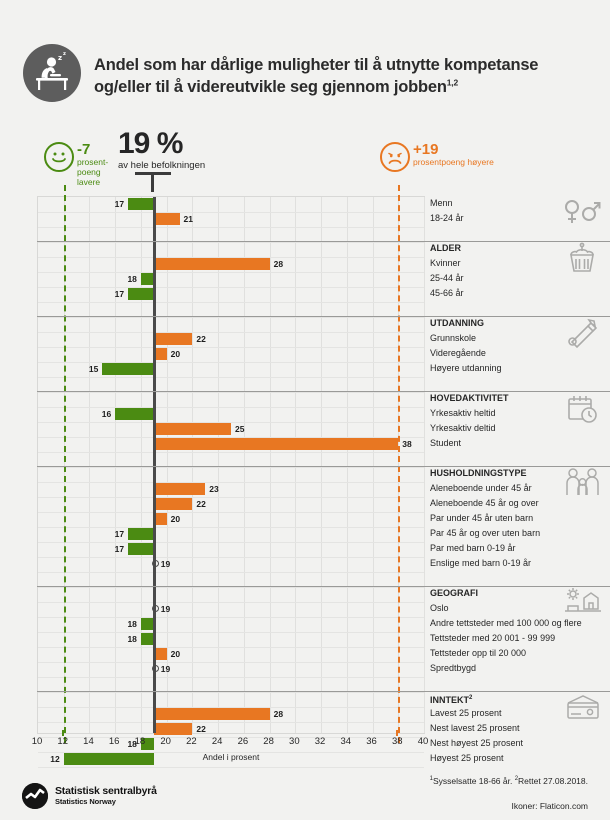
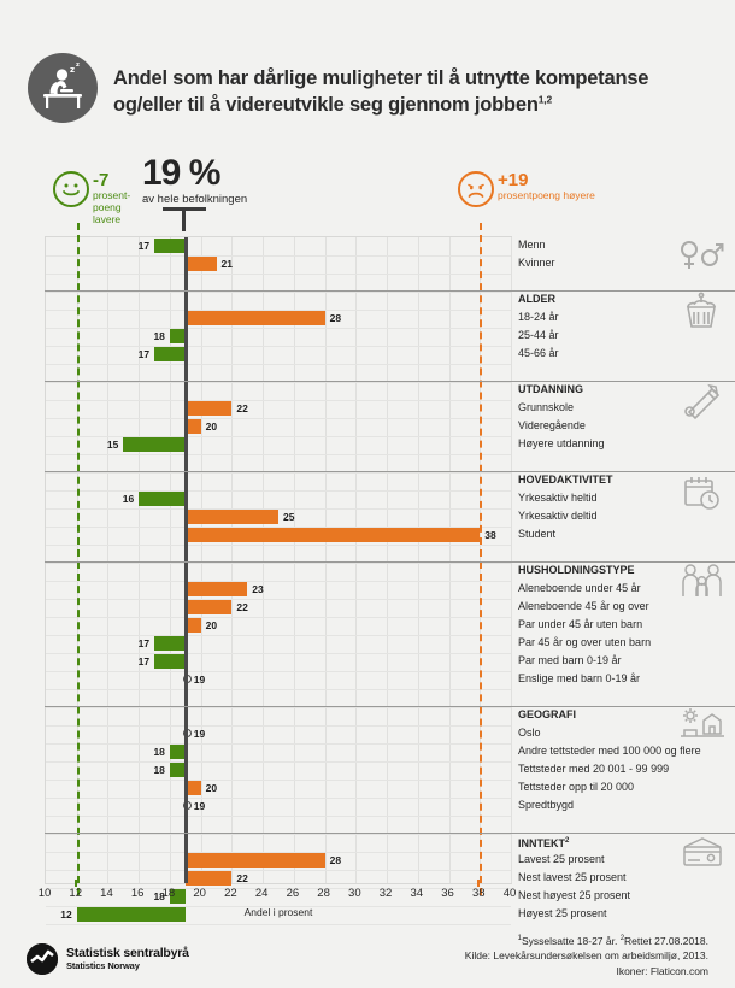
  z
  Andel som har dårlige muligheter til å utnytte kompetanse
  og/eller til å videreutvikle seg gjennom jobben1,2
  -7
  prosent-
  poeng
  lavere
  19 %
  av hele befolkningen
  +19
  prosentpoeng høyere
  17
  21
  28
  18
  17
  22
  20
  15
  16
  25
  38
  23
  22
  20
  17
  17
  19
  19
  18
  18
  20
  19
  28
  22
  18
  12
  Menn
- 18-24 år
+ Kvinner
  ALDER
- Kvinner
+ 18-24 år
  25-44 år
  45-66 år
  UTDANNING
  Grunnskole
  Videregående
  Høyere utdanning
  HOVEDAKTIVITET
  Yrkesaktiv heltid
  Yrkesaktiv deltid
  Student
  HUSHOLDNINGSTYPE
  Aleneboende under 45 år
  Aleneboende 45 år og over
  Par under 45 år uten barn
  Par 45 år og over uten barn
  Par med barn 0-19 år
  Enslige med barn 0-19 år
  GEOGRAFI
  Oslo
  Andre tettsteder med 100 000 og flere
  Tettsteder med 20 001 - 99 999
  Tettsteder opp til 20 000
  Spredtbygd
  INNTEKT
  Lavest 25 prosent
  Nest lavest 25 prosent
  Nest høyest 25 prosent
  Høyest 25 prosent
  10
  12
  14
  16
  18
  20
  22
  24
  26
  28
  30
  32
  34
  36
  38
  40
  Andel i prosent
  Statistisk sentralbyrå
  Statistics Norway
- Sysselsatte 18-66 år. Rettet 27.08.2018.
+ Sysselsatte 18-27 år. Rettet 27.08.2018.
+ Kilde: Levekårsundersøkelsen om arbeidsmiljø, 2013.
  Ikoner: Flaticon.com
